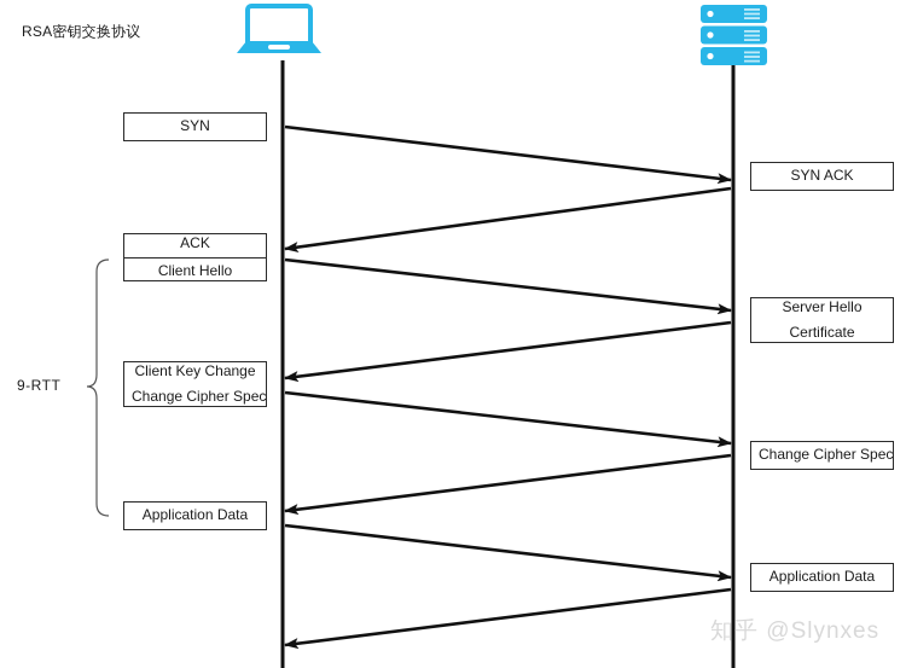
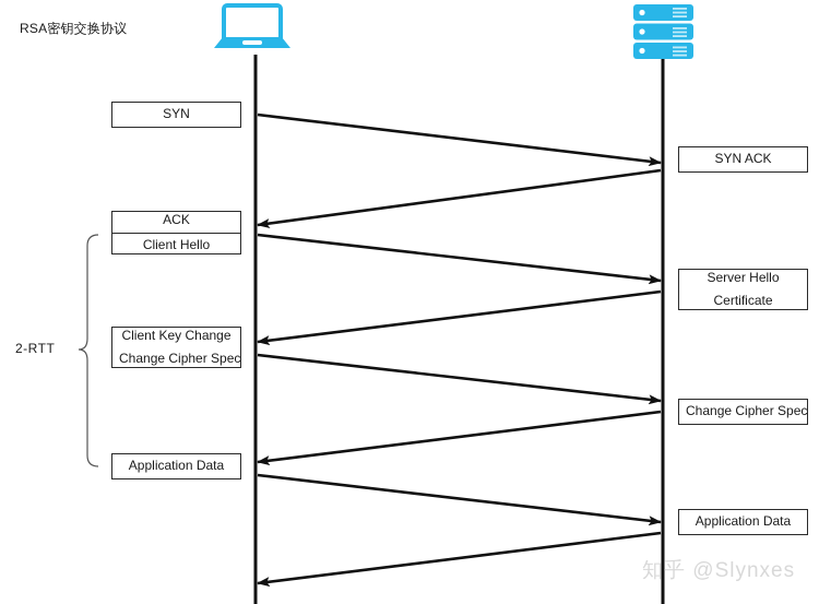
  RSA密钥交换协议
- 9-RTT
+ 2-RTT
  SYN
  ACK
  Client Hello
  Client Key Change
  Change Cipher Spec
  Application Data
  SYN ACK
  Server Hello
  Certificate
  Change Cipher Spec
  Application Data
  知乎 @Slynxes
